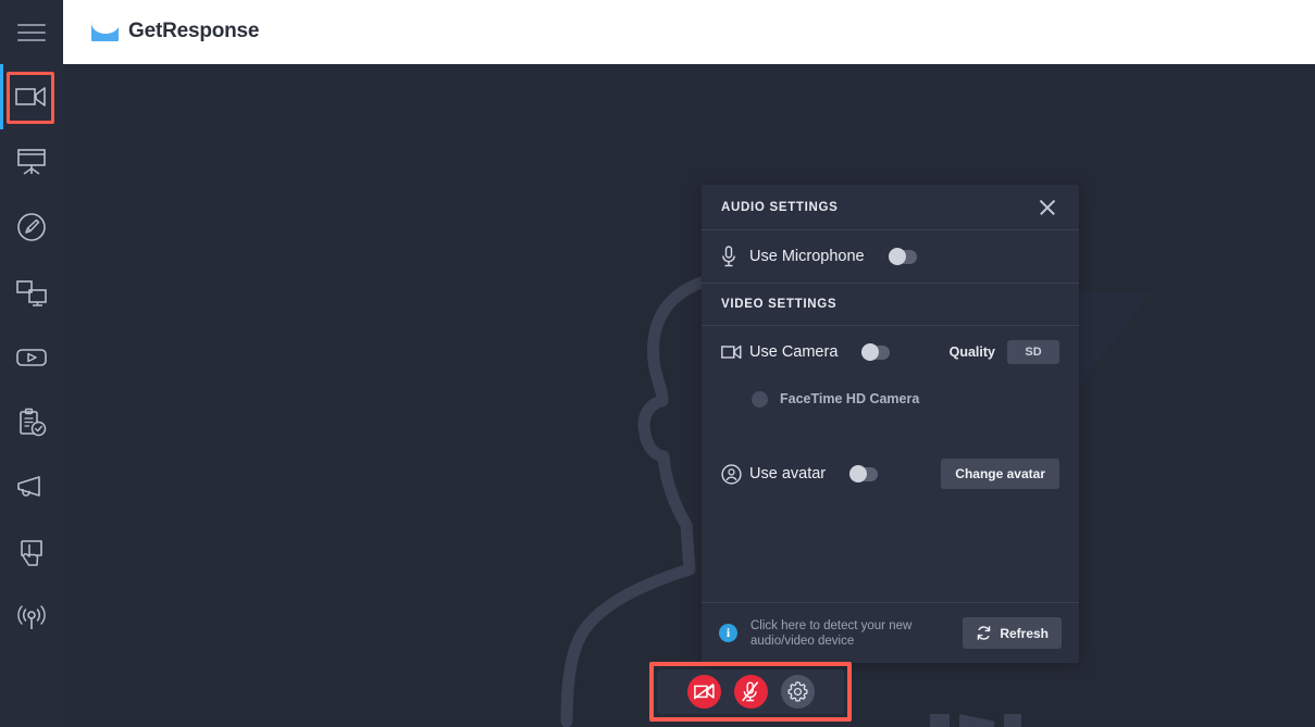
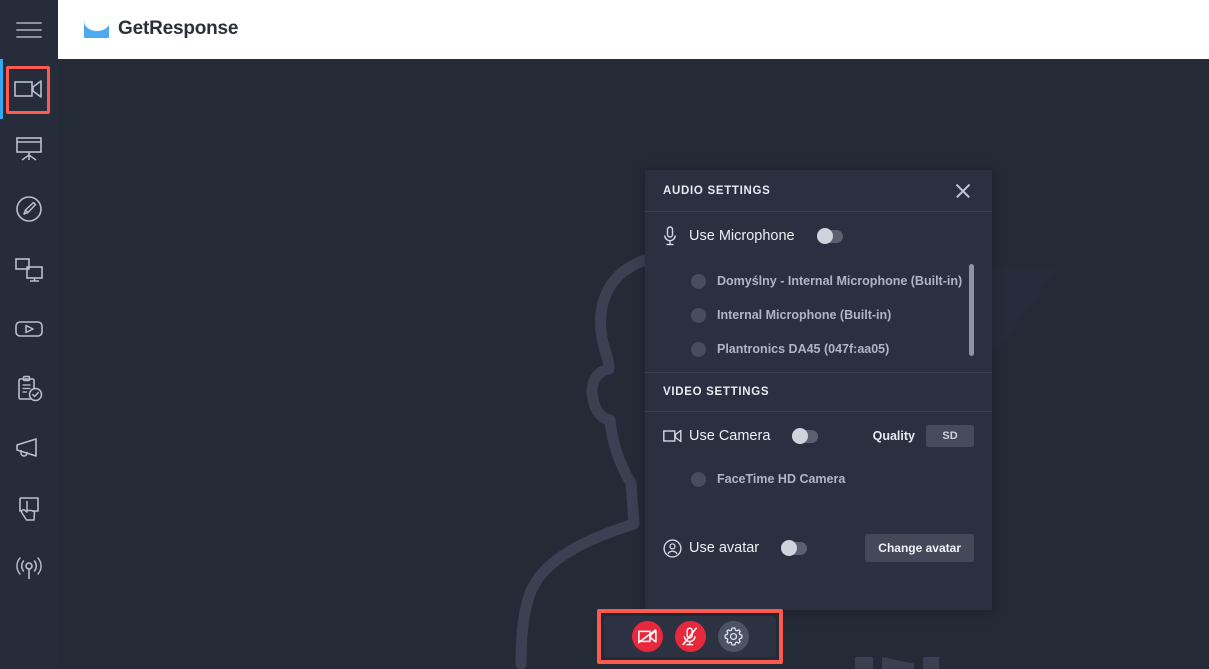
  GetResponse
  AUDIO SETTINGS
  Use Microphone
+ Domyślny - Internal Microphone (Built-in)
+ Internal Microphone (Built-in)
+ Plantronics DA45 (047f:aa05)
  VIDEO SETTINGS
  Use Camera
  Quality
  SD
  FaceTime HD Camera
  Use avatar
  Change avatar
- i
- Click here to detect your new audio/video device
- Refresh
